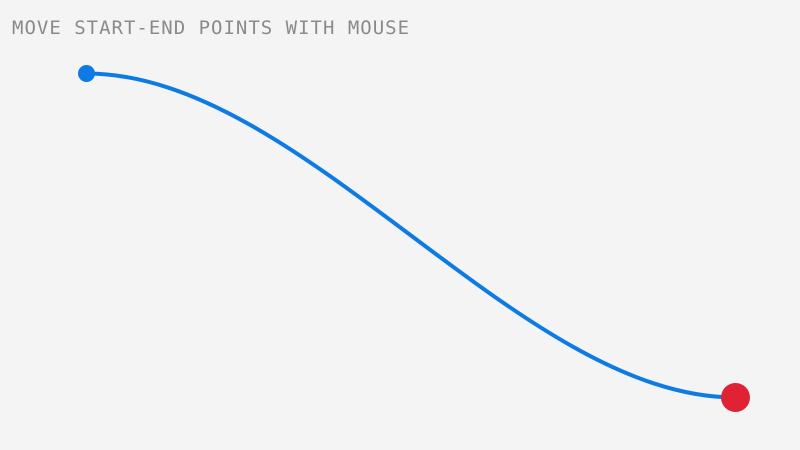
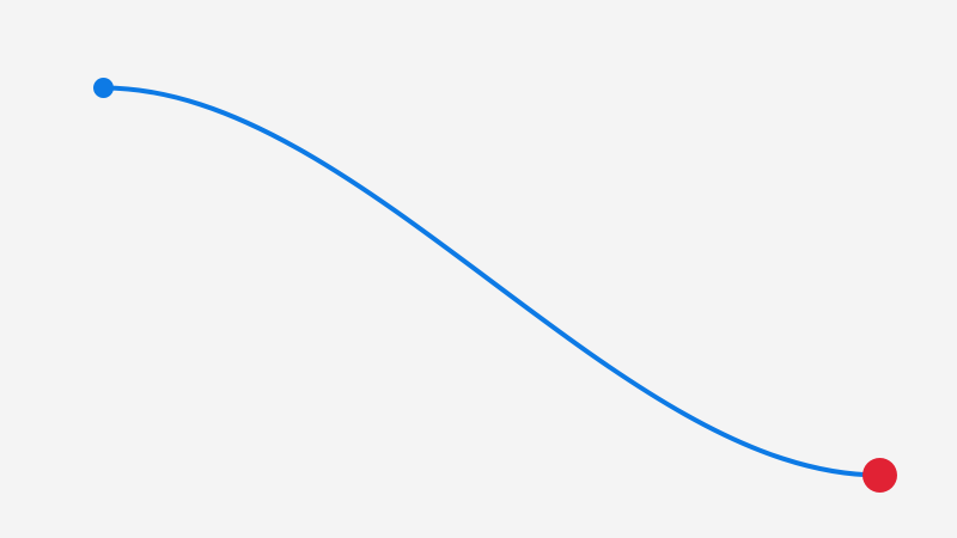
- MOVE START-END POINTS WITH MOUSE
